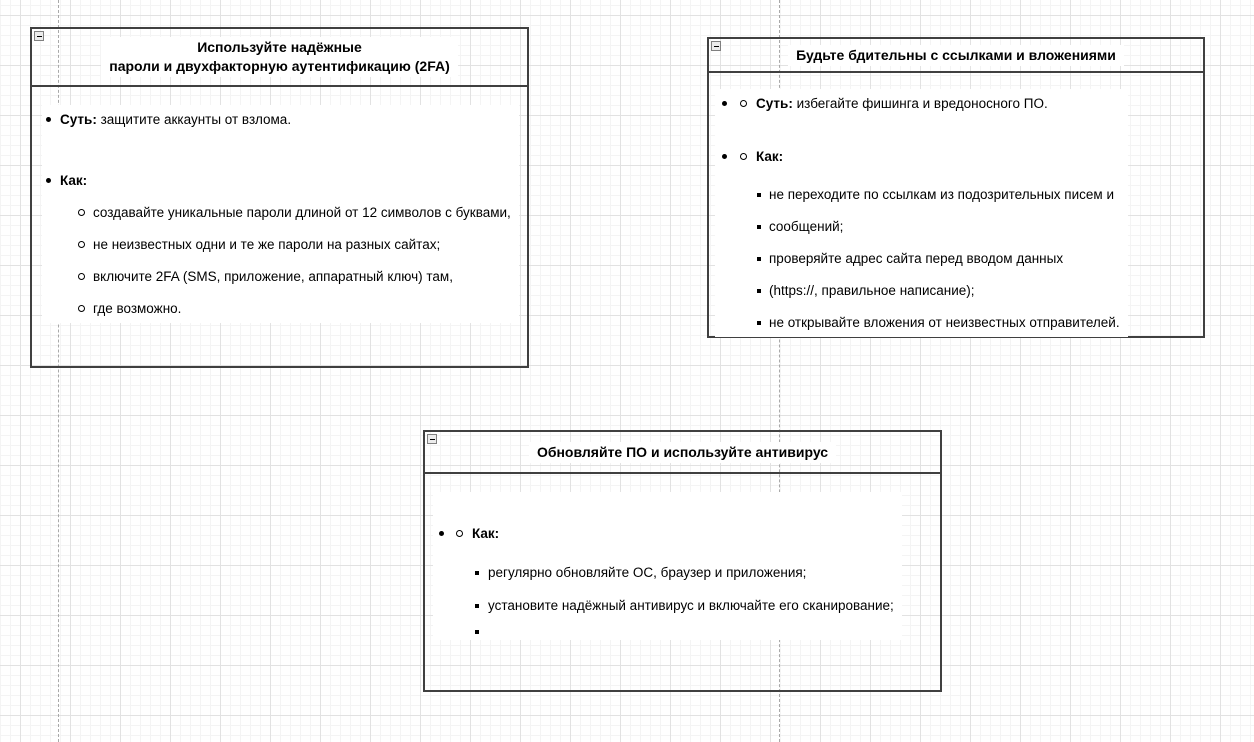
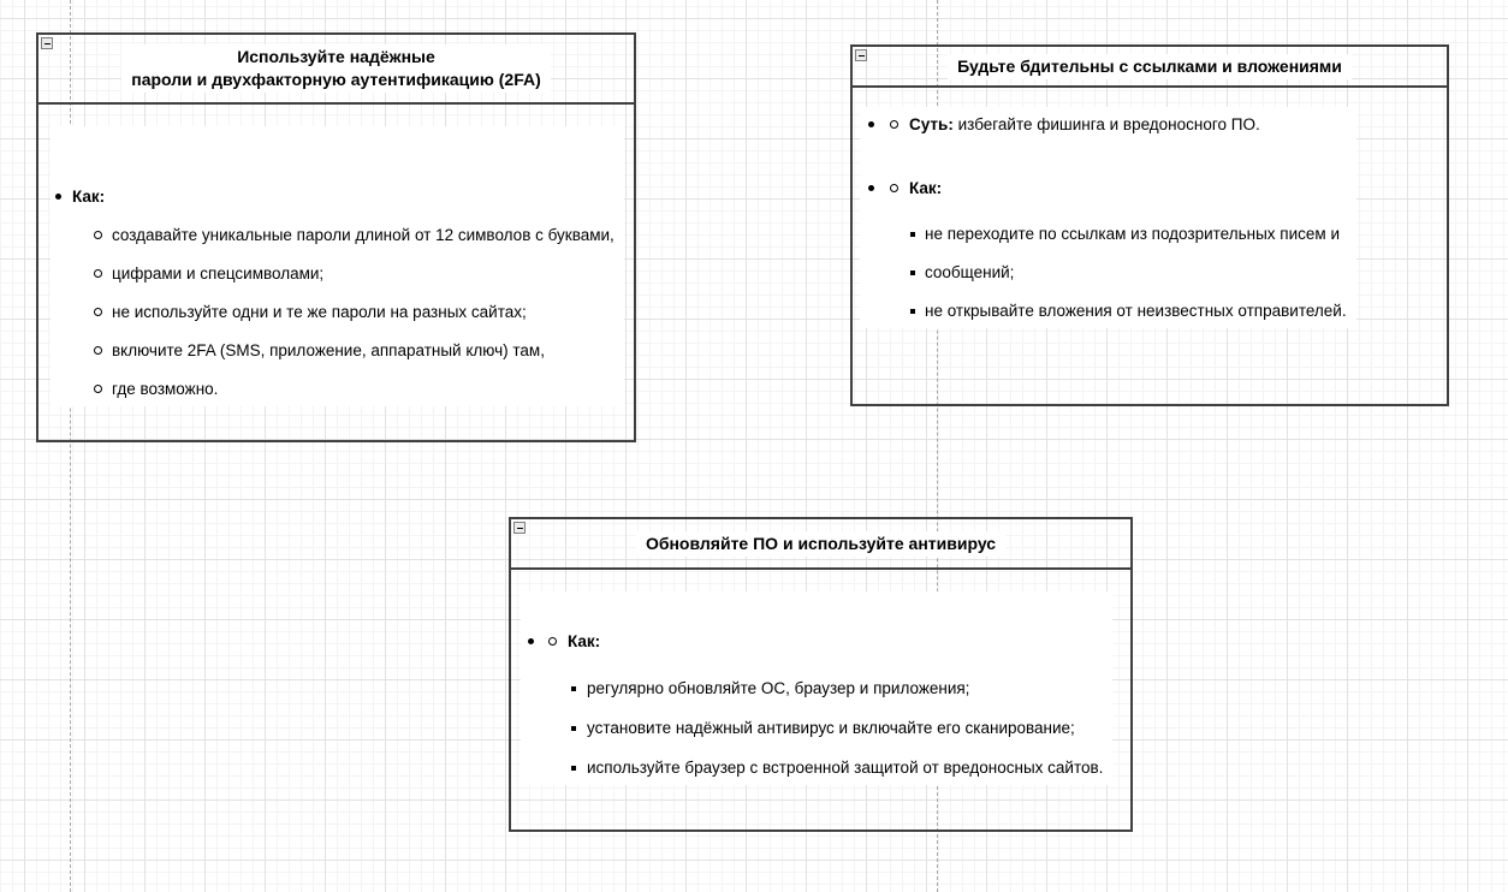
  Используйте надёжные
  пароли и двухфакторную аутентификацию (2FA)
- Суть: защитите аккаунты от взлома.
  Как:
  создавайте уникальные пароли длиной от 12 символов с буквами,
+ цифрами и спецсимволами;
- не неизвестных одни и те же пароли на разных сайтах;
+ не используйте одни и те же пароли на разных сайтах;
  включите 2FA (SMS, приложение, аппаратный ключ) там,
  где возможно.
  Будьте бдительны с ссылками и вложениями
  Суть: избегайте фишинга и вредоносного ПО.
  Как:
  не переходите по ссылкам из подозрительных писем и
  сообщений;
- проверяйте адрес сайта перед вводом данных
- (https://, правильное написание);
  не открывайте вложения от неизвестных отправителей.
  Обновляйте ПО и используйте антивирус
  Как:
  регулярно обновляйте ОС, браузер и приложения;
  установите надёжный антивирус и включайте его сканирование;
+ используйте браузер с встроенной защитой от вредоносных сайтов.
